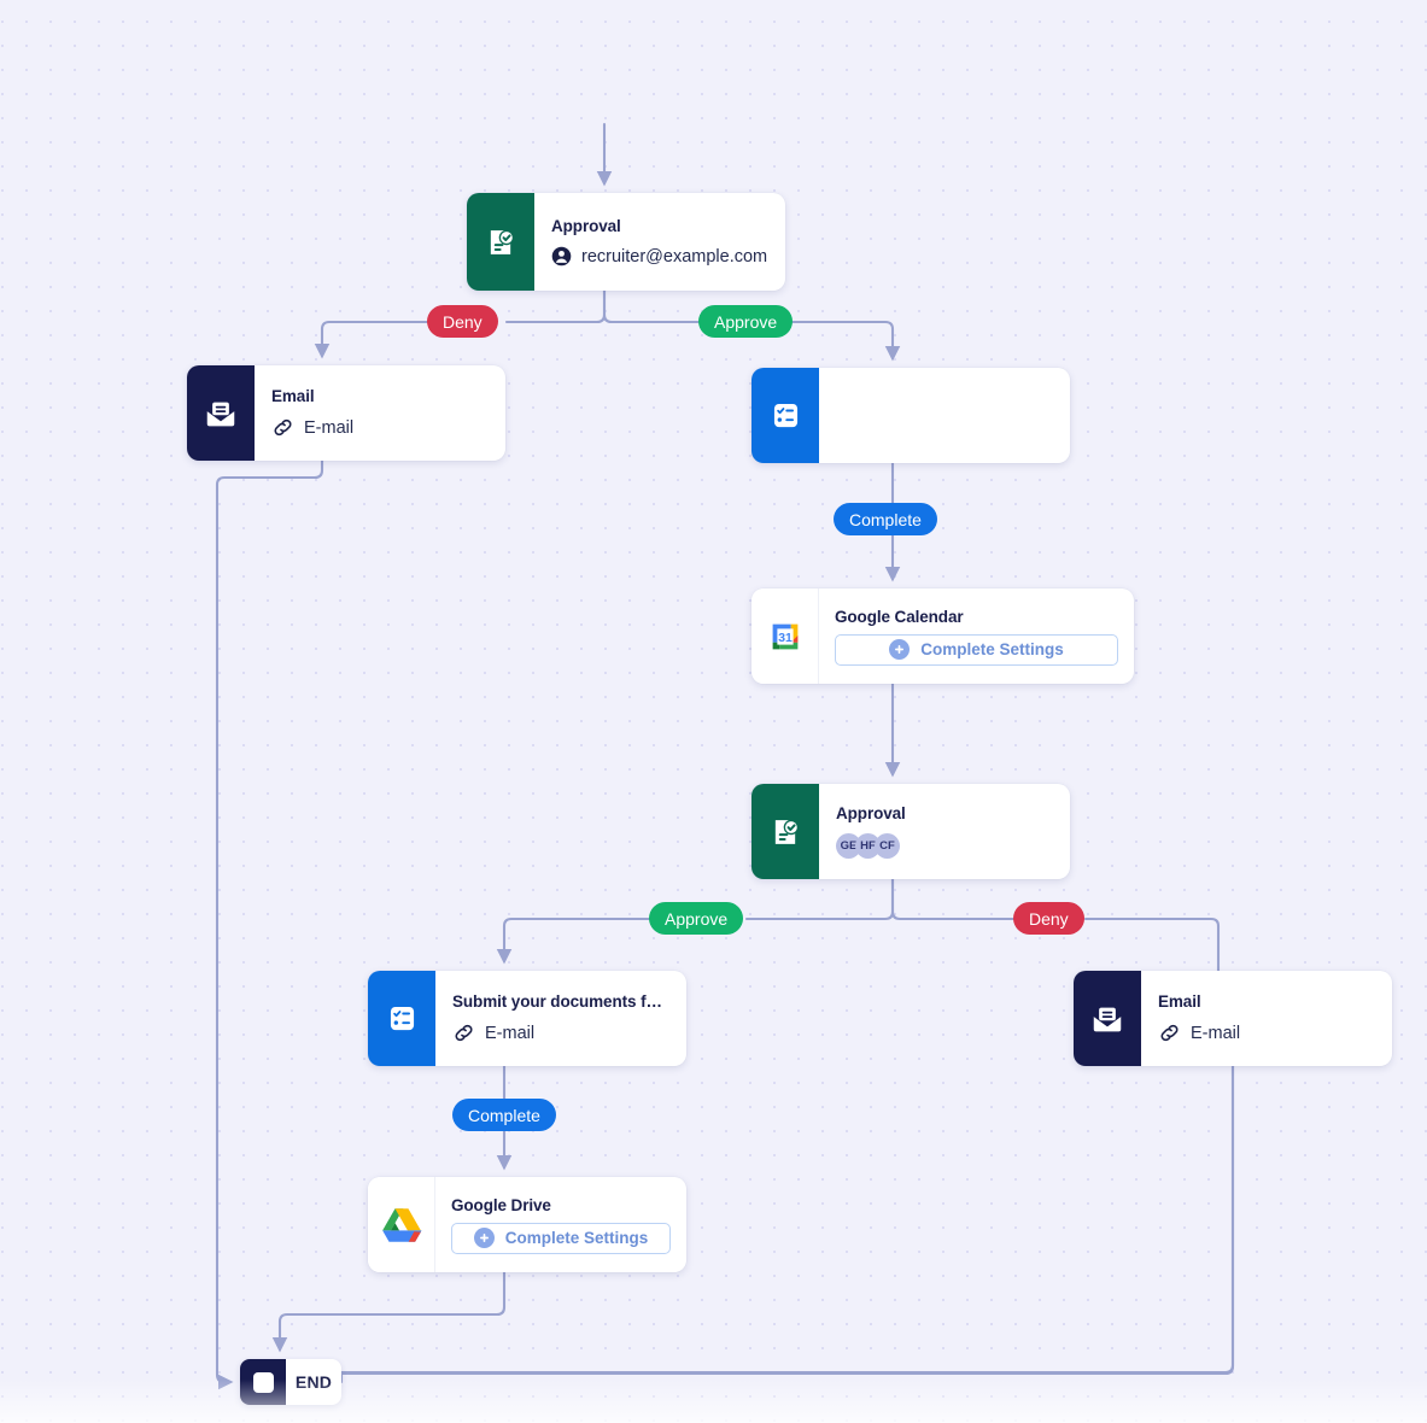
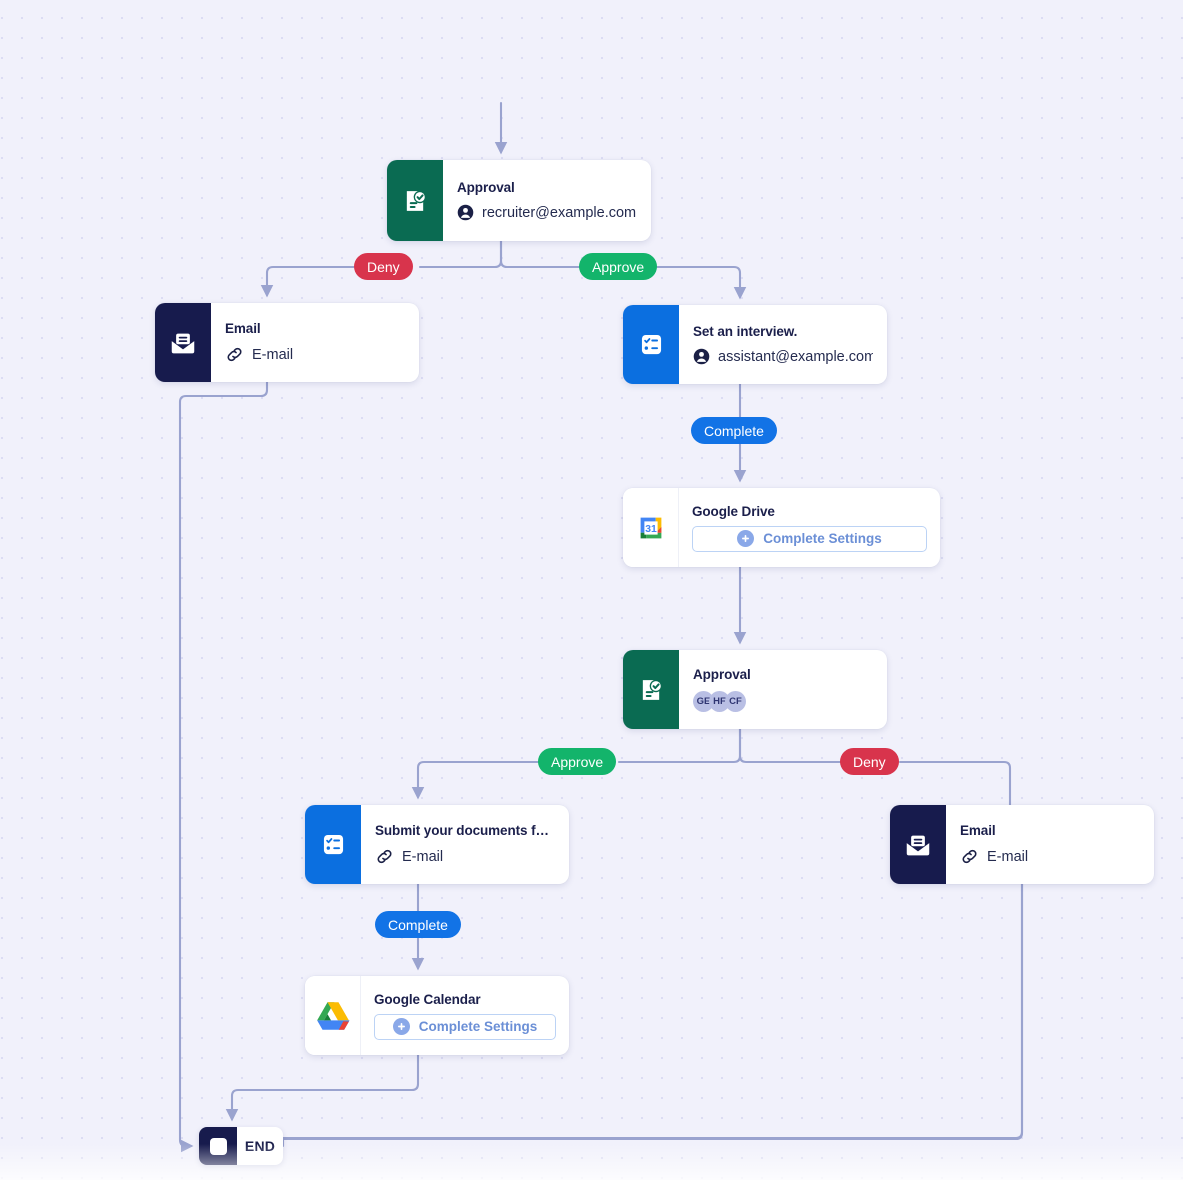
  Approval
  recruiter@example.com
  Email
  E-mail
+ Set an interview.
+ assistant@example.com
  31
- Google Calendar
+ Google Drive
  Complete Settings
  Approval
  GE
  HF
  CF
  Submit your documents for
  E-mail
  Email
  E-mail
- Google Drive
+ Google Calendar
  Complete Settings
  Deny
  Approve
  Complete
  Approve
  Deny
  Complete
